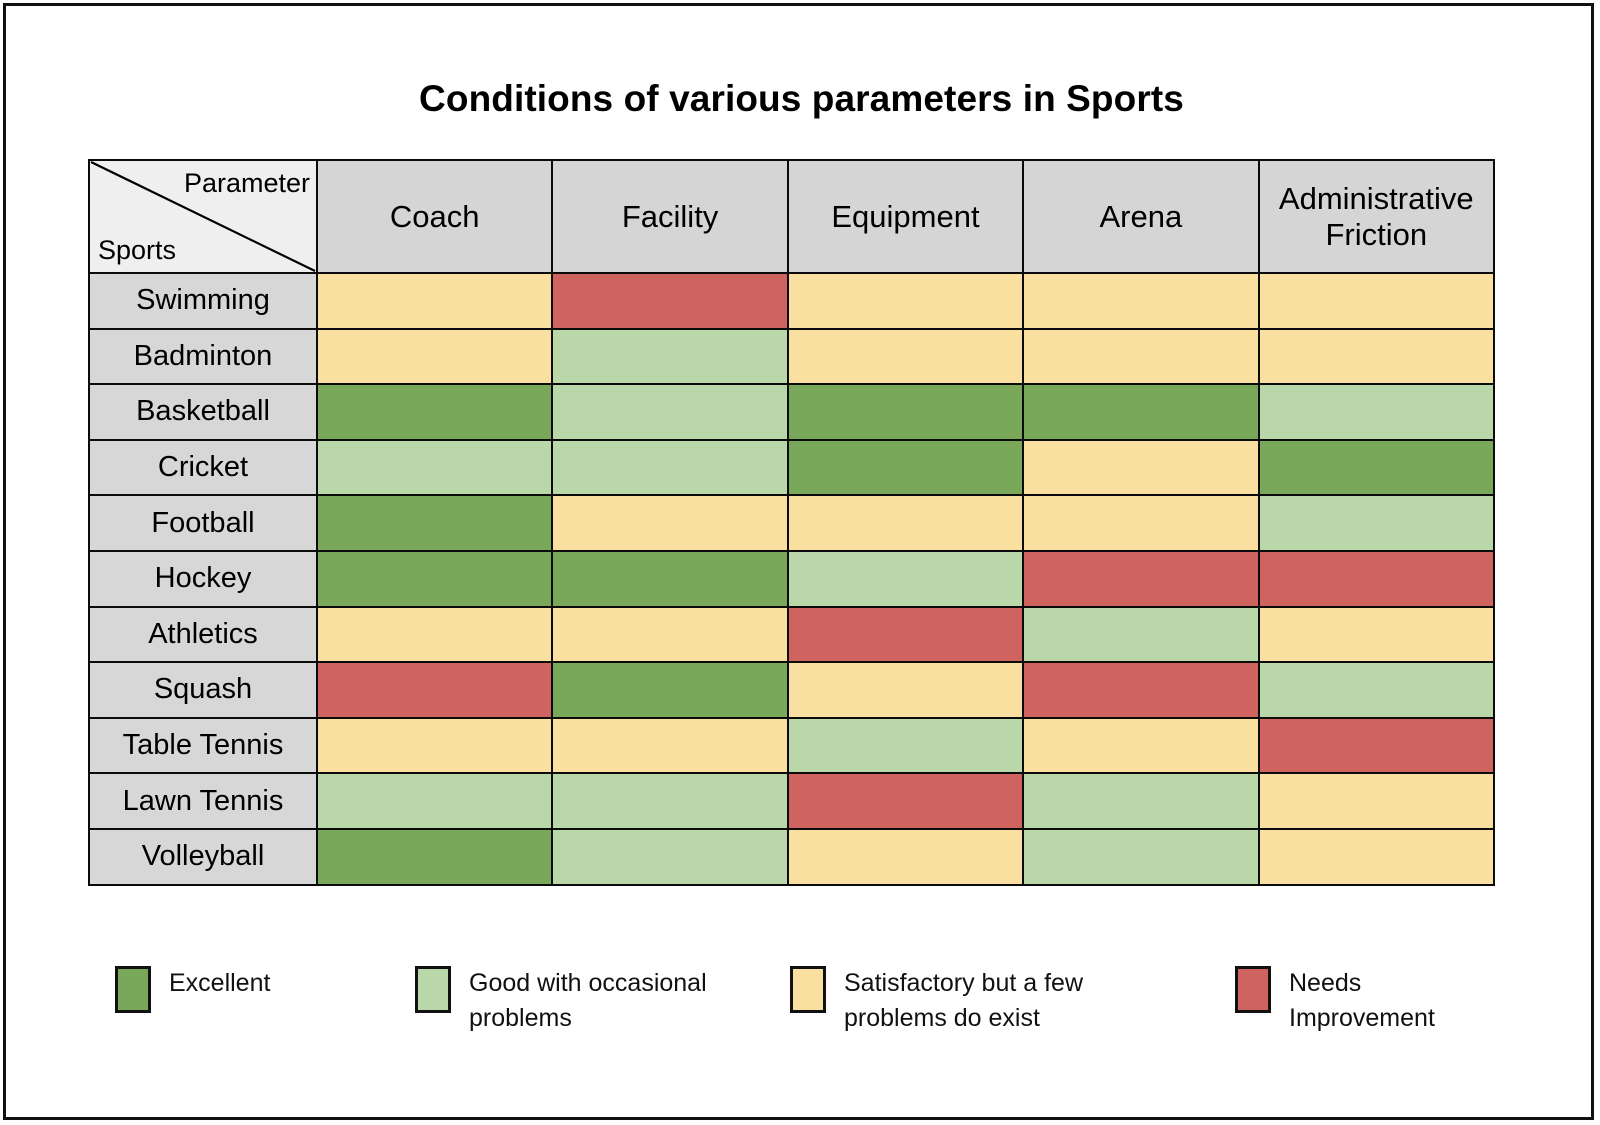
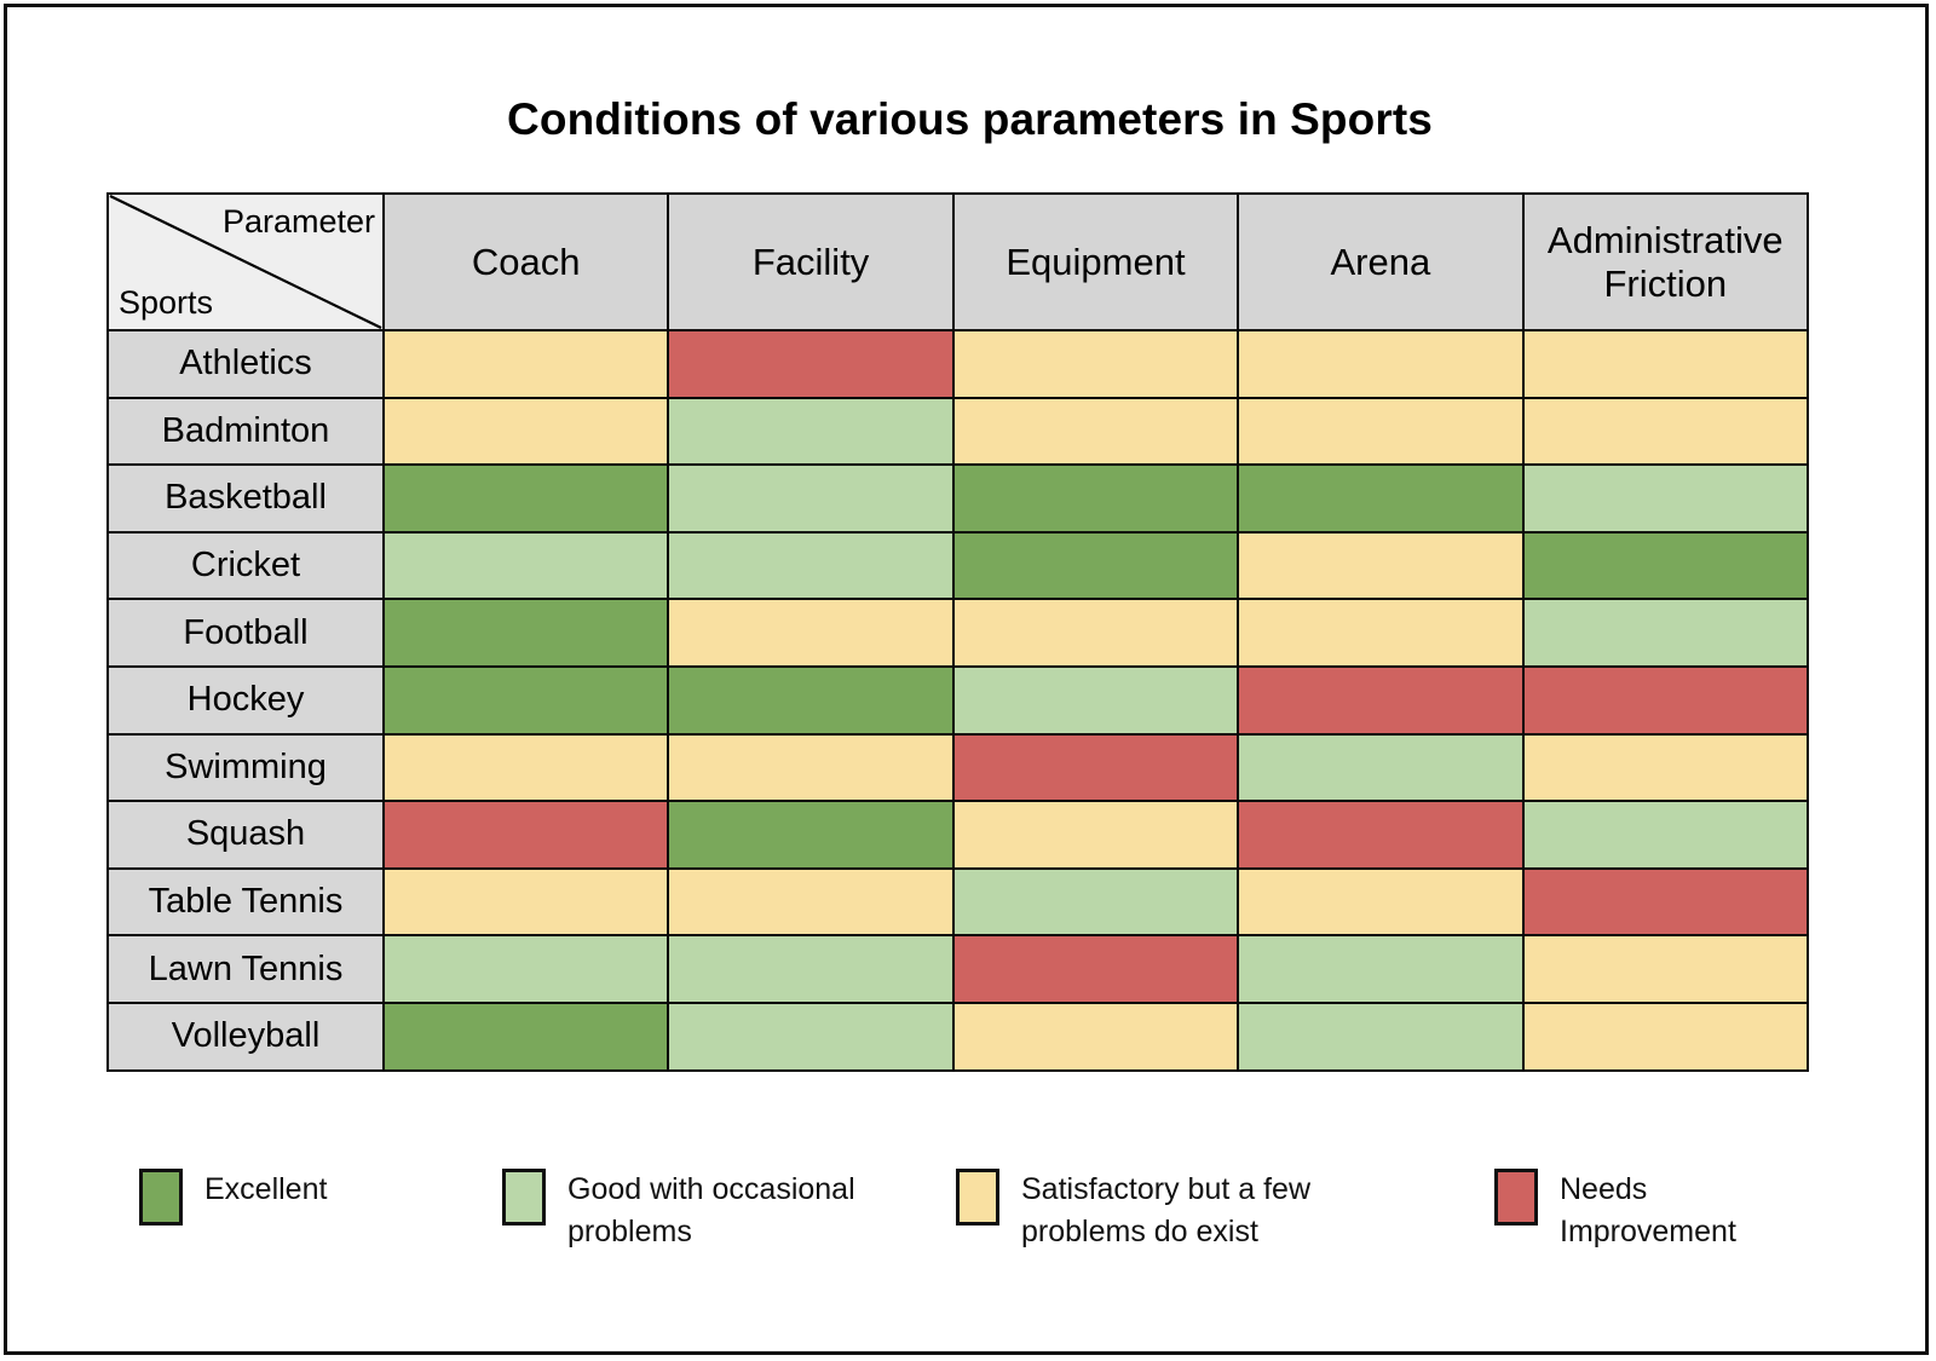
  Conditions of various parameters in Sports
  Parameter Sports	Coach	Facility	Equipment	Arena	Administrative Friction
- Swimming
+ Athletics
  Badminton
  Basketball
  Cricket
  Football
  Hockey
- Athletics
+ Swimming
  Squash
  Table Tennis
  Lawn Tennis
  Volleyball
  Excellent
  Good with occasional problems
  Satisfactory but a few problems do exist
  Needs Improvement
